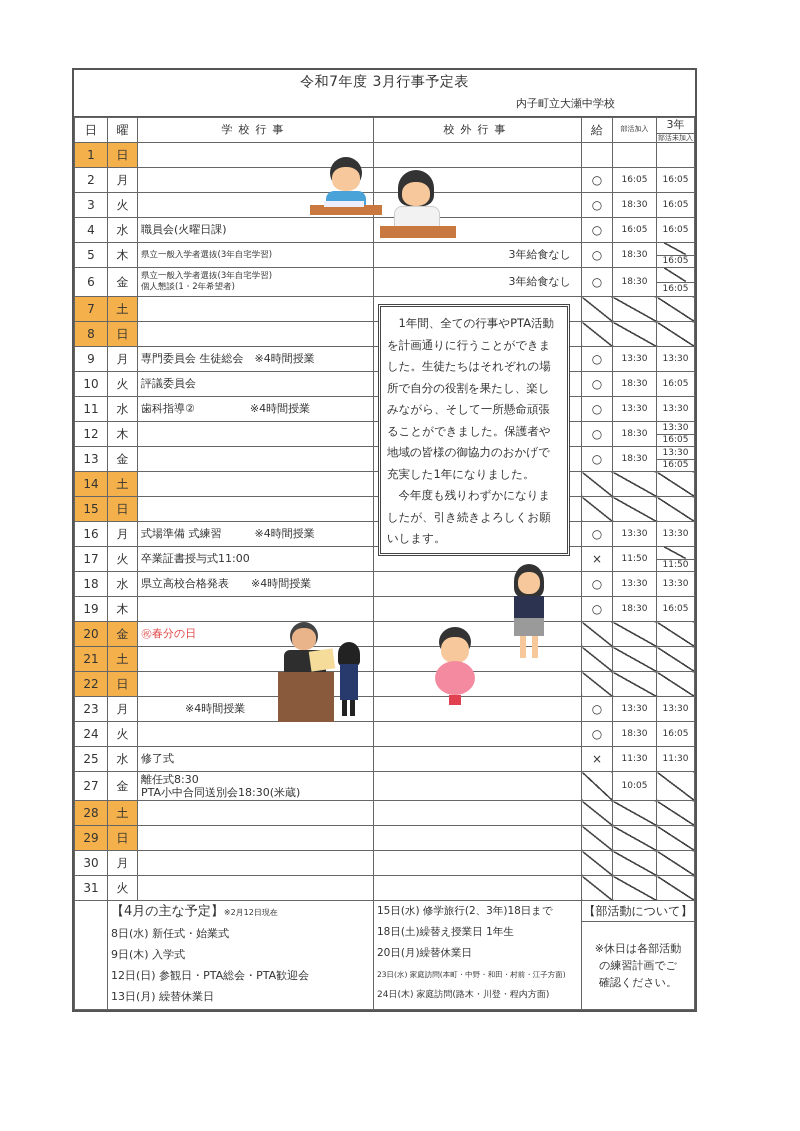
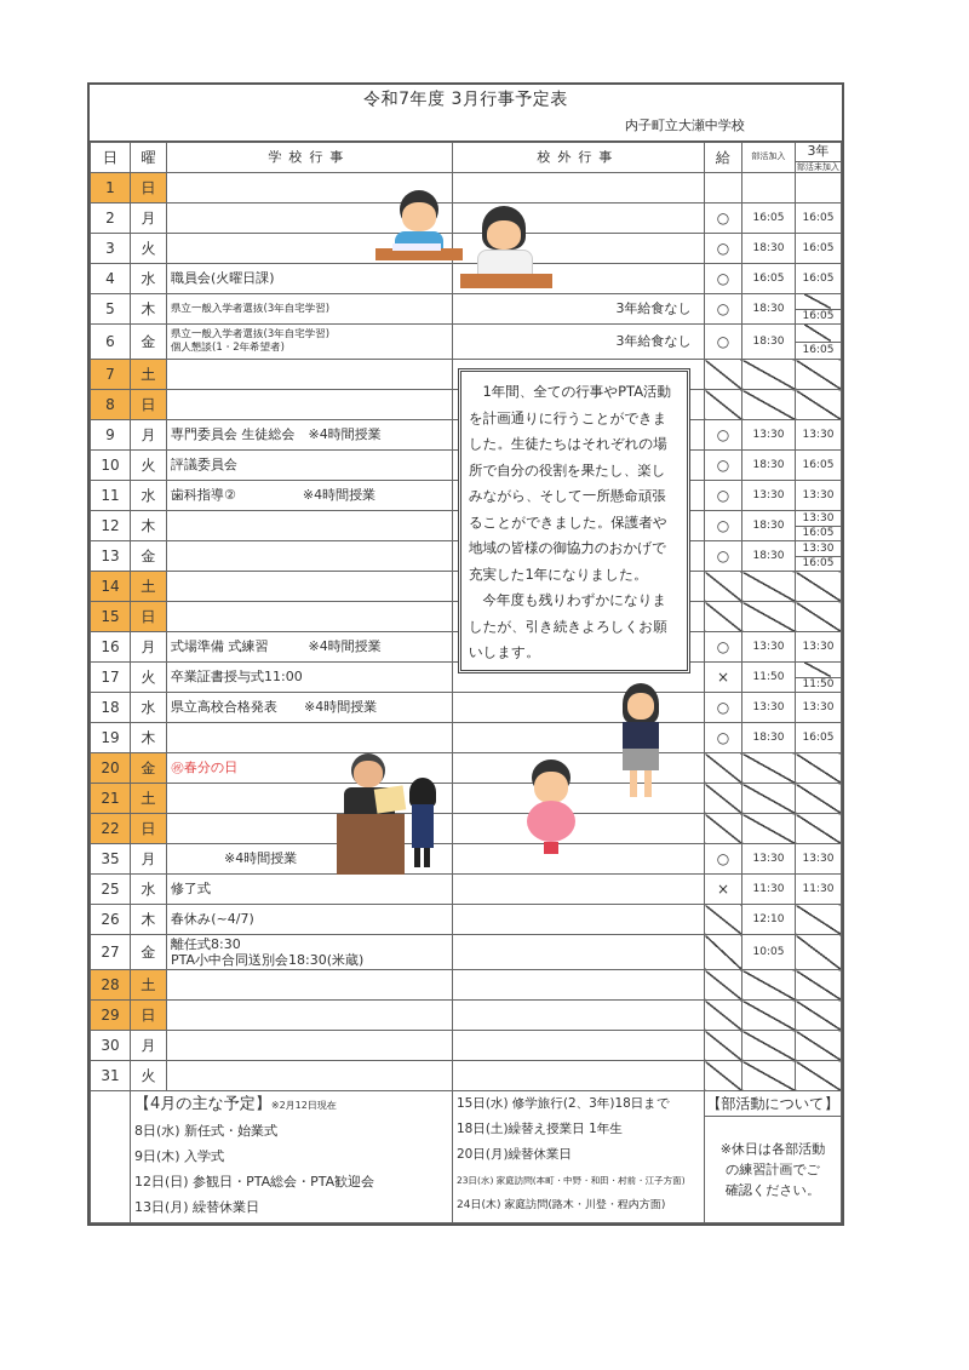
  令和7年度 3月行事予定表
  内子町立大瀬中学校
  日	曜	学校行事	校外行事	給	部活加入	3年 部活未加入
  1	日
  2	月			○	16:05	16:05
  3	火			○	18:30	16:05
  4	水	職員会(火曜日課)		○	16:05	16:05
  5	木	県立一般入学者選抜(3年自宅学習)	3年給食なし	○	18:30	16:05
  6	金	県立一般入学者選抜(3年自宅学習)個人懇談(1・2年希望者)	3年給食なし	○	18:30	16:05
  7	土
  8	日
  9	月	専門委員会 生徒総会 ※4時間授業		○	13:30	13:30
  10	火	評議委員会		○	18:30	16:05
  11	水	歯科指導② ※4時間授業		○	13:30	13:30
  12	木			○	18:30	13:3016:05
  13	金			○	18:30	13:3016:05
  14	土
  15	日
  16	月	式場準備 式練習 ※4時間授業		○	13:30	13:30
  17	火	卒業証書授与式11:00		×	11:50	11:50
  18	水	県立高校合格発表 ※4時間授業		○	13:30	13:30
  19	木			○	18:30	16:05
  20	金	㊗春分の日
  21	土
  22	日
- 23	月	※4時間授業		○	13:30	13:30
+ 35	月	※4時間授業		○	13:30	13:30
- 24	火			○	18:30	16:05
  25	水	修了式		×	11:30	11:30
+ 26	木	春休み(~4/7)			12:10
  27	金	離任式8:30PTA小中合同送別会18:30(米蔵)			10:05
  28	土
  29	日
  30	月
  31	火
  	【4月の主な予定】※2月12日現在 8日(水) 新任式・始業式 9日(木) 入学式 12日(日) 参観日・PTA総会・PTA歓迎会 13日(月) 繰替休業日	15日(水) 修学旅行(2、3年)18日まで 18日(土)繰替え授業日 1年生 20日(月)繰替休業日 23日(水) 家庭訪問(本町・中野・和田・村前・江子方面) 24日(木) 家庭訪問(路木・川登・程内方面)	【部活動について】 ※休日は各部活動の練習計画でご確認ください。
  1年間、全ての行事やPTA活動を計画通りに行うことができました。生徒たちはそれぞれの場所で自分の役割を果たし、楽しみながら、そして一所懸命頑張ることができました。保護者や地域の皆様の御協力のおかげで充実した1年になりました。
  今年度も残りわずかになりましたが、引き続きよろしくお願いします。
